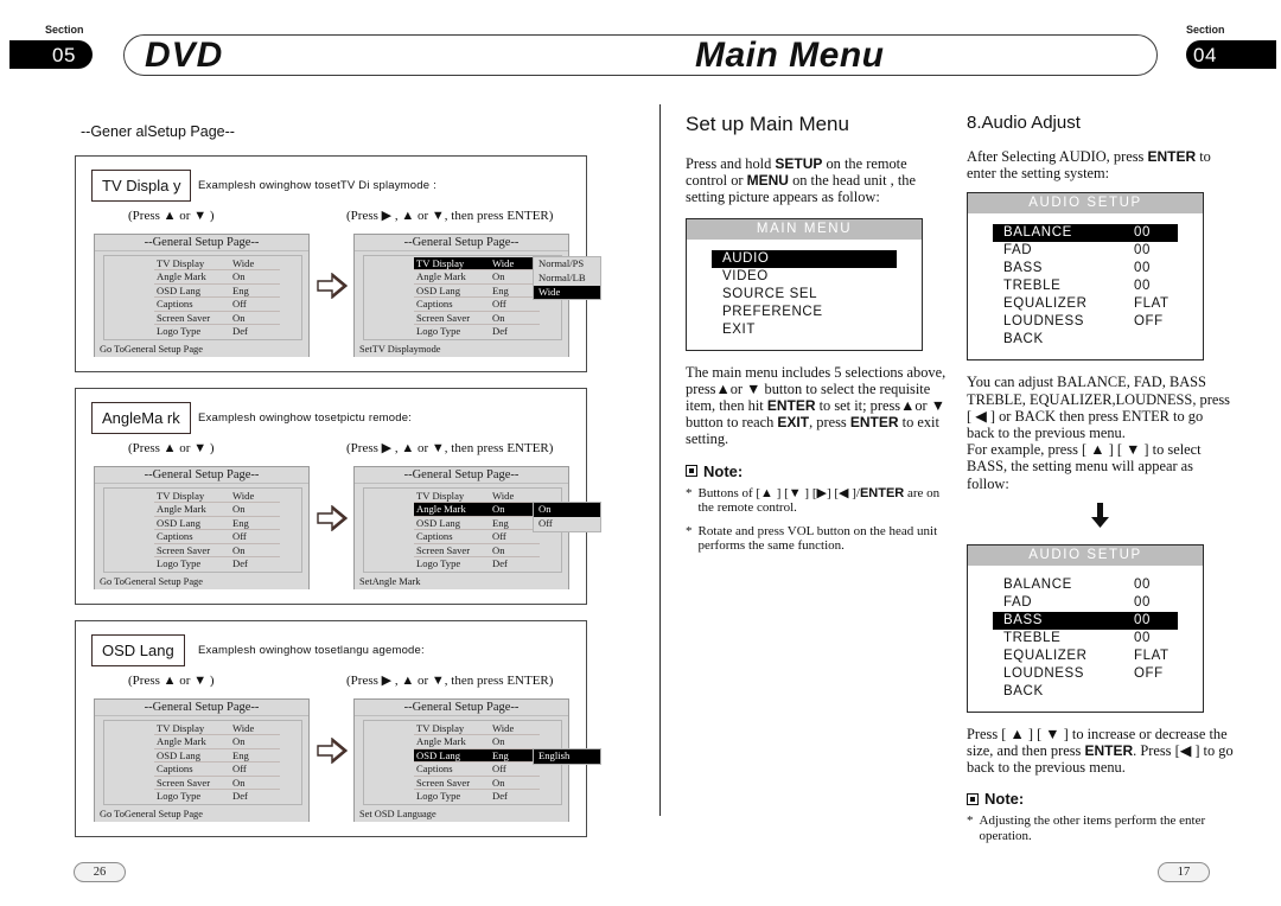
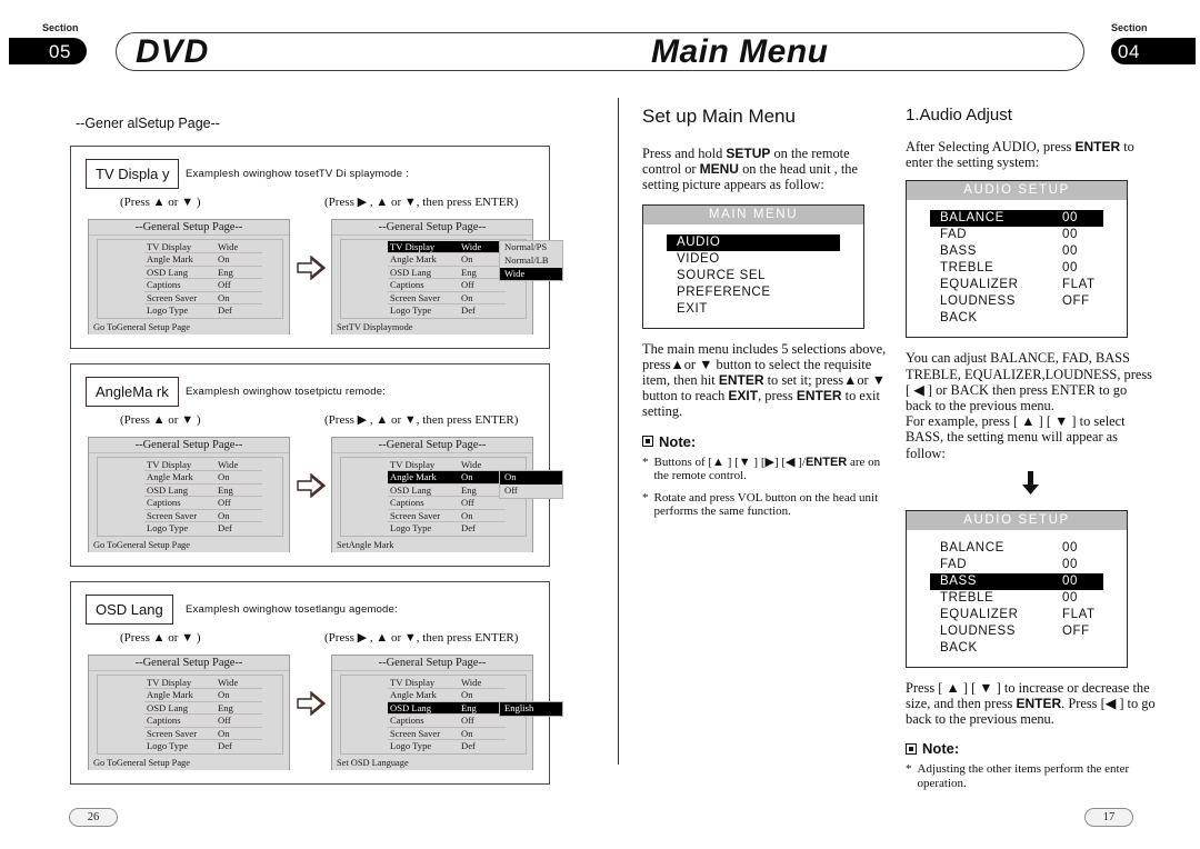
  Section
  05
  DVD
  Main Menu
  Section
  04
  --Gener alSetup Page--
  TV Displa y
  Examplesh owinghow tosetTV Di splaymode :
  (Press ▲ or ▼ )
  (Press ▶ , ▲ or ▼, then press ENTER)
  --General Setup Page--
  TV Display
  Wide
  Angle Mark
  On
  OSD Lang
  Eng
  Captions
  Off
  Screen Saver
  On
  Logo Type
  Def
  Go ToGeneral Setup Page
  --General Setup Page--
  TV Display
  Wide
  Angle Mark
  On
  OSD Lang
  Eng
  Captions
  Off
  Screen Saver
  On
  Logo Type
  Def
  Normal/PS
  Normal/LB
  Wide
  SetTV Displaymode
  AngleMa rk
  Examplesh owinghow tosetpictu remode:
  (Press ▲ or ▼ )
  (Press ▶ , ▲ or ▼, then press ENTER)
  --General Setup Page--
  TV Display
  Wide
  Angle Mark
  On
  OSD Lang
  Eng
  Captions
  Off
  Screen Saver
  On
  Logo Type
  Def
  Go ToGeneral Setup Page
  --General Setup Page--
  TV Display
  Wide
  Angle Mark
  On
  OSD Lang
  Eng
  Captions
  Off
  Screen Saver
  On
  Logo Type
  Def
  On
  Off
  SetAngle Mark
  OSD Lang
  Examplesh owinghow tosetlangu agemode:
  (Press ▲ or ▼ )
  (Press ▶ , ▲ or ▼, then press ENTER)
  --General Setup Page--
  TV Display
  Wide
  Angle Mark
  On
  OSD Lang
  Eng
  Captions
  Off
  Screen Saver
  On
  Logo Type
  Def
  Go ToGeneral Setup Page
  --General Setup Page--
  TV Display
  Wide
  Angle Mark
  On
  OSD Lang
  Eng
  Captions
  Off
  Screen Saver
  On
  Logo Type
  Def
  English
  Set OSD Language
  Set up Main Menu
  Press and hold SETUP on the remote control or MENU on the head unit , the setting picture appears as follow:
  MAIN MENU
  AUDIO
  VIDEO
  SOURCE SEL
  PREFERENCE
  EXIT
  The main menu includes 5 selections above, press▲or ▼ button to select the requisite item, then hit ENTER to set it; press▲or ▼ button to reach EXIT, press ENTER to exit setting.
  Note:
  *
  Buttons of [▲ ] [▼ ] [▶] [◀ ]/ENTER are on the remote control.
  *
  Rotate and press VOL button on the head unit performs the same function.
- 8.Audio Adjust
+ 1.Audio Adjust
  After Selecting AUDIO, press ENTER to enter the setting system:
  AUDIO SETUP
  BALANCE
  00
  FAD
  00
  BASS
  00
  TREBLE
  00
  EQUALIZER
  FLAT
  LOUDNESS
  OFF
  BACK
  You can adjust BALANCE, FAD, BASS TREBLE, EQUALIZER,LOUDNESS, press [ ◀ ] or BACK then press ENTER to go back to the previous menu.
  For example, press [ ▲ ] [ ▼ ] to select BASS, the setting menu will appear as follow:
  AUDIO SETUP
  BALANCE
  00
  FAD
  00
  BASS
  00
  TREBLE
  00
  EQUALIZER
  FLAT
  LOUDNESS
  OFF
  BACK
  Press [ ▲ ] [ ▼ ] to increase or decrease the size, and then press ENTER. Press [◀ ] to go back to the previous menu.
  Note:
  *
  Adjusting the other items perform the enter operation.
  26
  17
